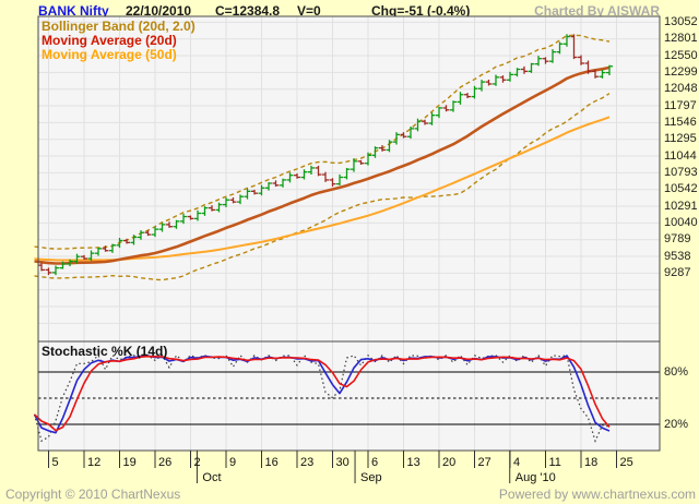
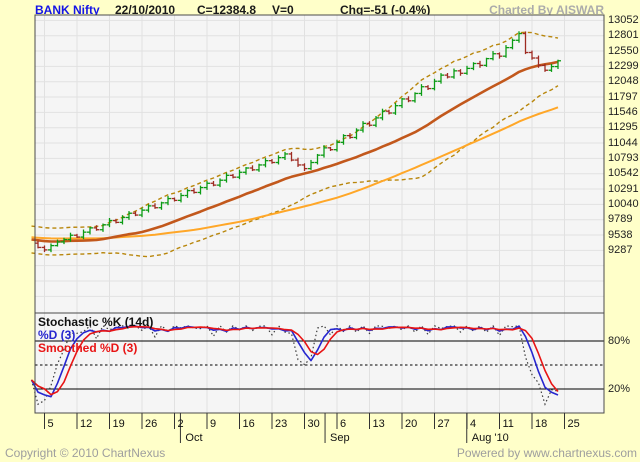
  BANK Nifty
  22/10/2010
  C=12384.8
  V=0
  Chg=-51 (-0.4%)
  Charted By AISWAR
- Bollinger Band (20d, 2.0)
- Moving Average (20d)
- Moving Average (50d)
  Stochastic %K (14d)
+ %D (3)
+ Smoothed %D (3)
  13052
  12801
  12550
  12299
  12048
  11797
  11546
  11295
  11044
  10793
  10542
  10291
  10040
  9789
  9538
  9287
  80%
  20%
  5
  12
  19
  26
  2
  9
  16
  23
  30
  6
  13
  20
  27
  4
  11
  18
  25
  Oct
  Sep
  Aug '10
  Copyright © 2010 ChartNexus
  Powered by www.chartnexus.com
